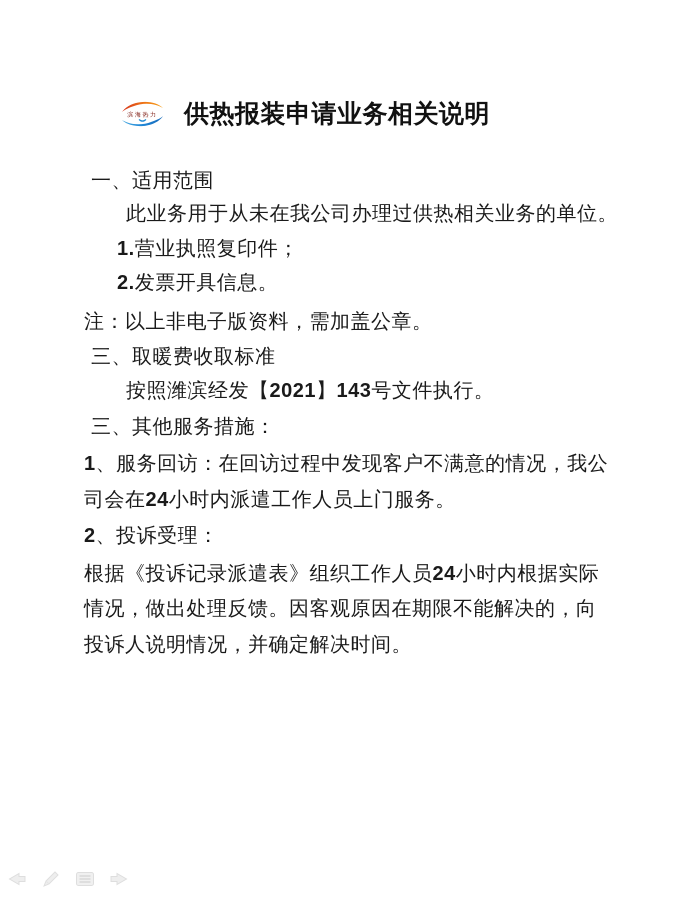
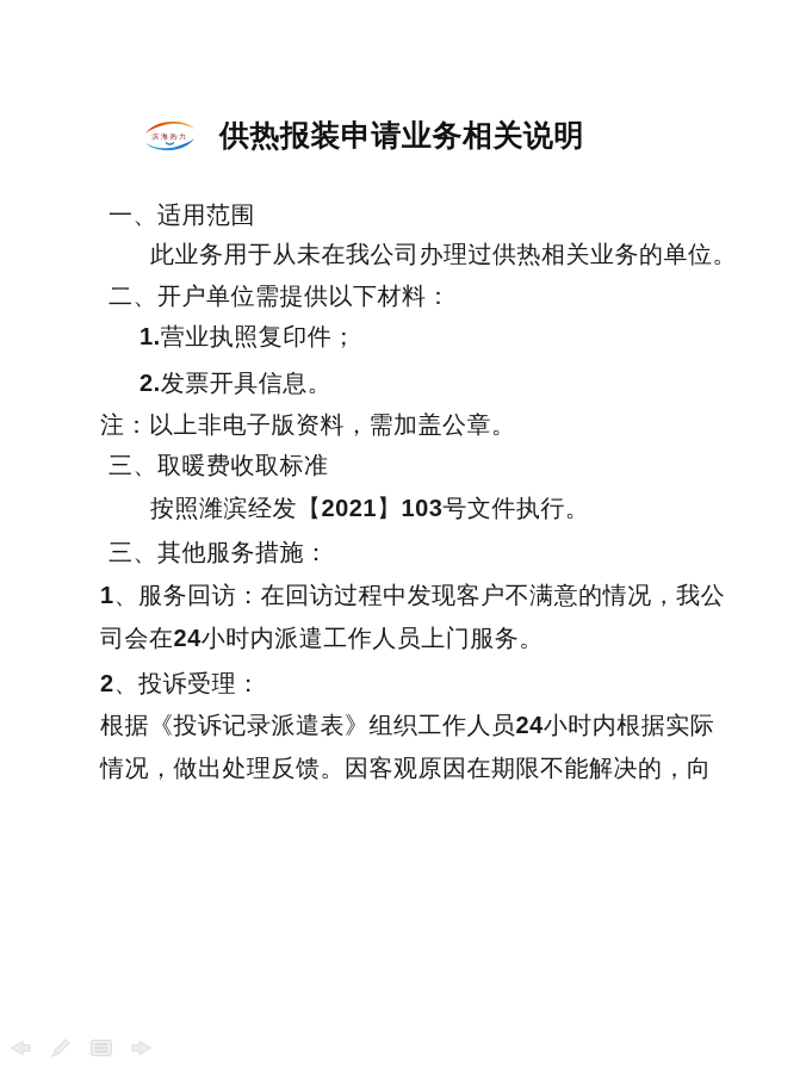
  供热报装申请业务相关说明
  一、适用范围
  此业务用于从未在我公司办理过供热相关业务的单位。
+ 二、开户单位需提供以下材料：
  1.营业执照复印件；
  2.发票开具信息。
  注：以上非电子版资料，需加盖公章。
  三、取暖费收取标准
- 按照潍滨经发【2021】143号文件执行。
+ 按照潍滨经发【2021】103号文件执行。
  三、其他服务措施：
  1、服务回访：在回访过程中发现客户不满意的情况，我公
  司会在24小时内派遣工作人员上门服务。
  2、投诉受理：
  根据《投诉记录派遣表》组织工作人员24小时内根据实际
  情况，做出处理反馈。因客观原因在期限不能解决的，向
- 投诉人说明情况，并确定解决时间。
